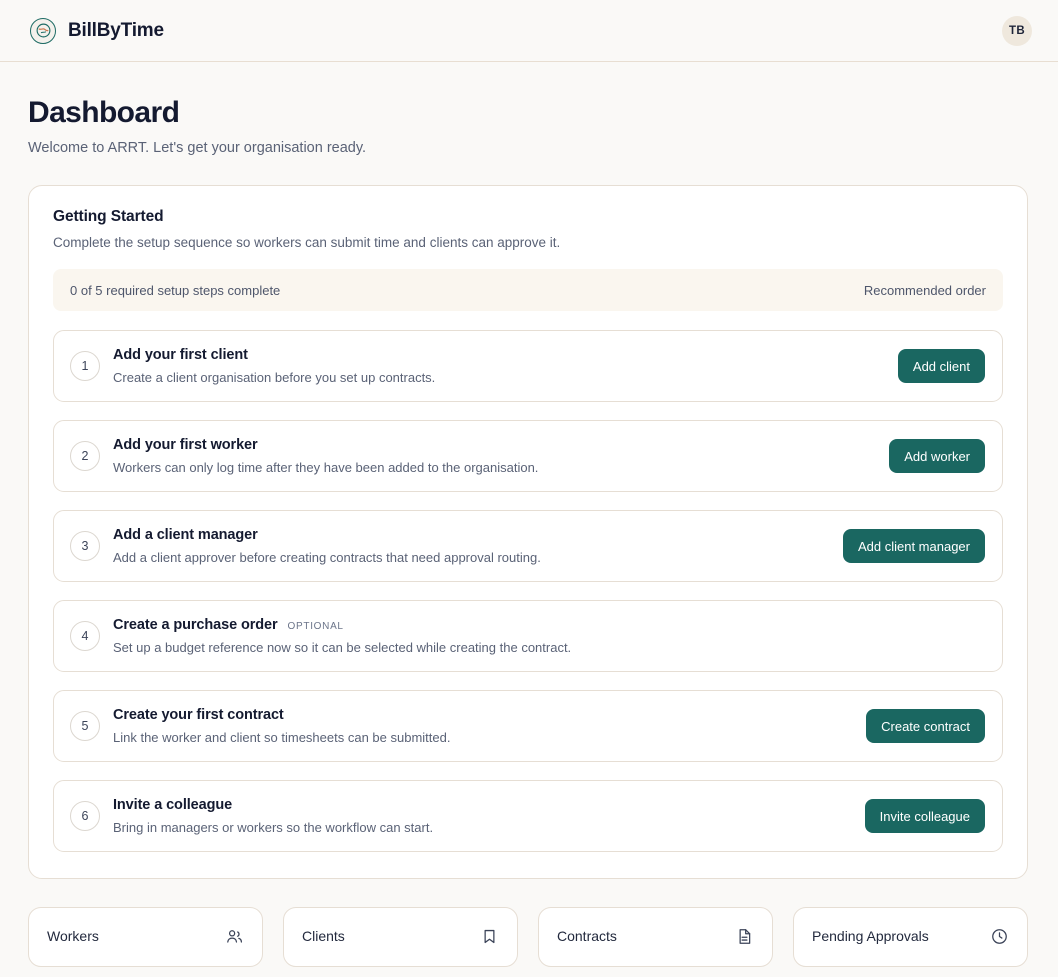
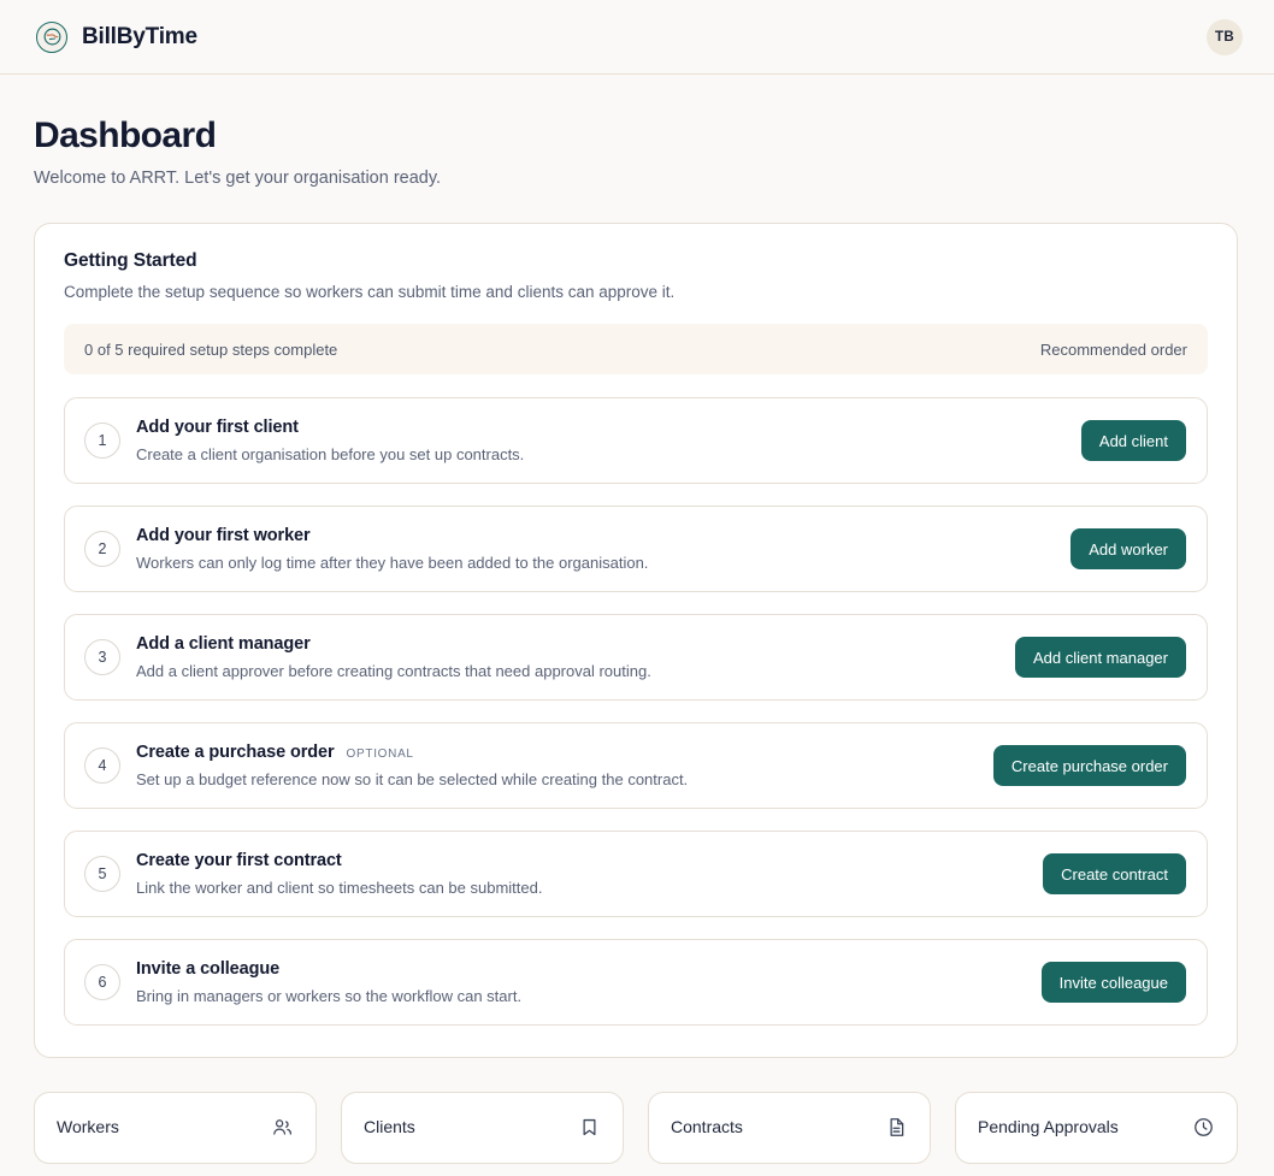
  BillByTime
  TB
  Dashboard
  Welcome to ARRT. Let's get your organisation ready.
  Getting Started
  Complete the setup sequence so workers can submit time and clients can approve it.
  0 of 5 required setup steps complete
  Recommended order
  1
  Add your first client
  Create a client organisation before you set up contracts.
  Add client
  2
  Add your first worker
  Workers can only log time after they have been added to the organisation.
  Add worker
  3
  Add a client manager
  Add a client approver before creating contracts that need approval routing.
  Add client manager
  4
  Create a purchase order
  OPTIONAL
  Set up a budget reference now so it can be selected while creating the contract.
+ Create purchase order
  5
  Create your first contract
  Link the worker and client so timesheets can be submitted.
  Create contract
  6
  Invite a colleague
  Bring in managers or workers so the workflow can start.
  Invite colleague
  Workers
  Clients
  Contracts
  Pending Approvals
